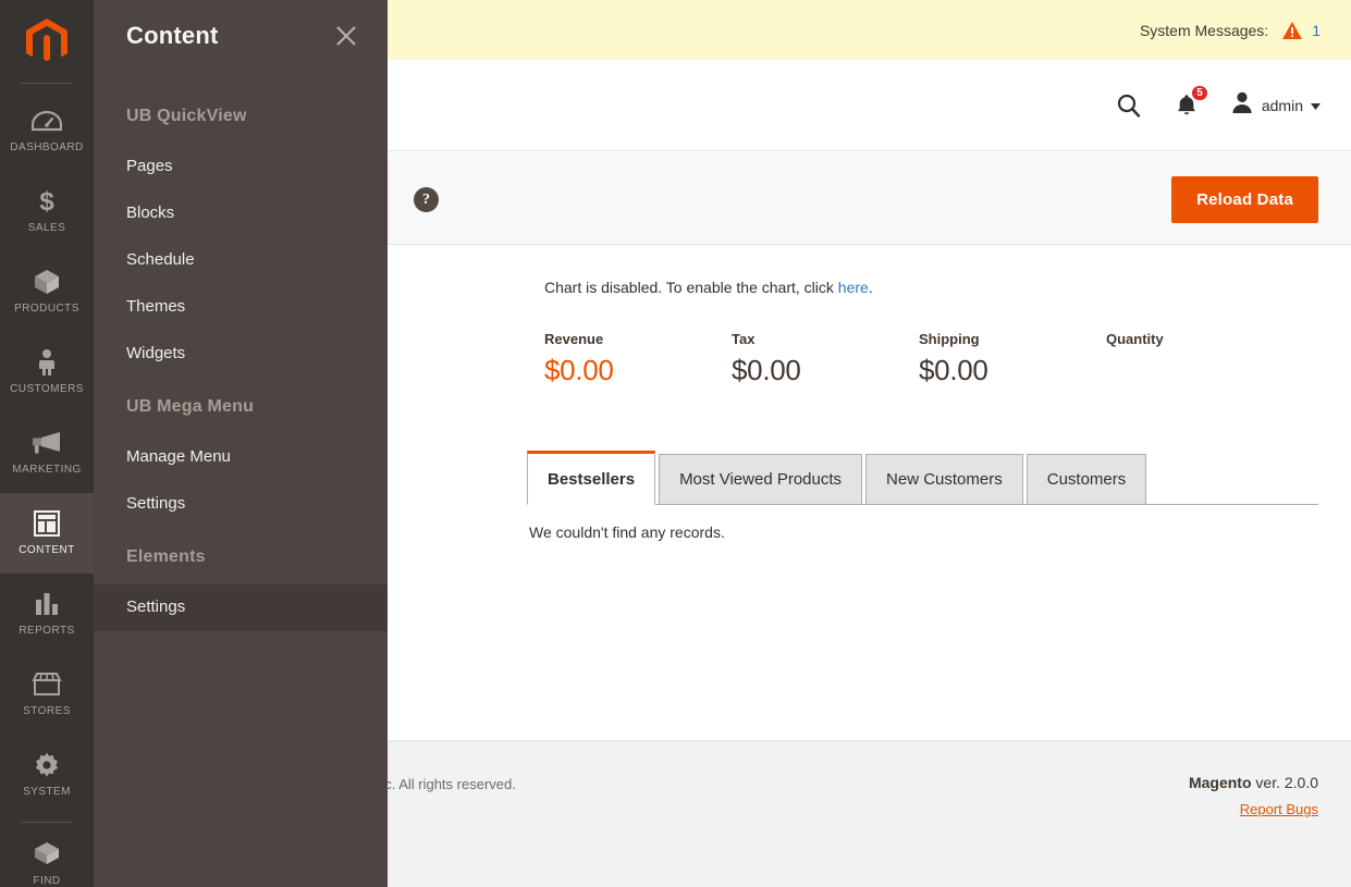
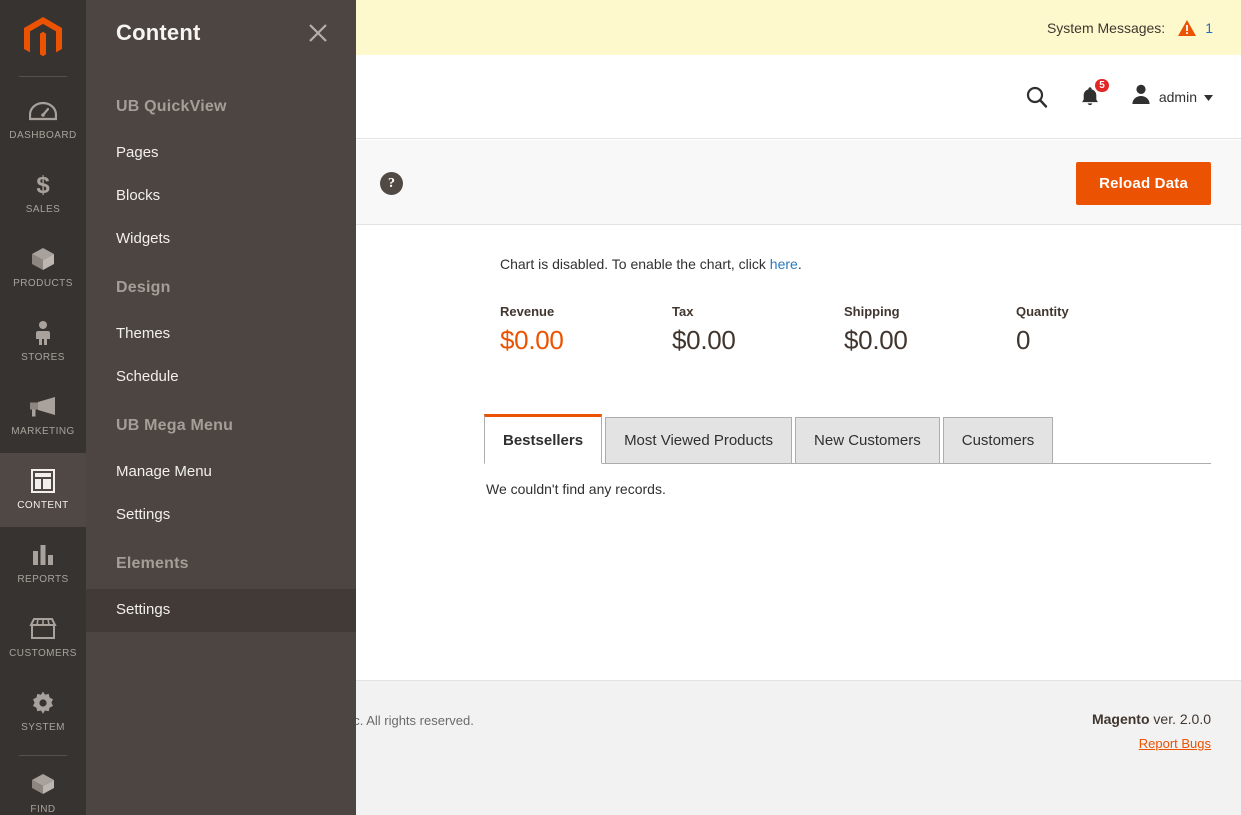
  System Messages:
  1
  5
  admin
  ?
  Reload Data
  Chart is disabled. To enable the chart, click here.
  Revenue
  $0.00
  Tax
  $0.00
  Shipping
  $0.00
  Quantity
+ 0
  Bestsellers
  Most Viewed Products
  New Customers
  Customers
  We couldn't find any records.
  Magento ver. 2.0.0
  Report Bugs
  DASHBOARD
  $
  SALES
  PRODUCTS
- CUSTOMERS
+ STORES
  MARKETING
  CONTENT
  REPORTS
- STORES
+ CUSTOMERS
  SYSTEM
  Content
  UB QuickView
  Pages
  Blocks
- Schedule
+ Widgets
+ Design
  Themes
- Widgets
+ Schedule
  UB Mega Menu
  Manage Menu
  Settings
  Elements
  Settings
